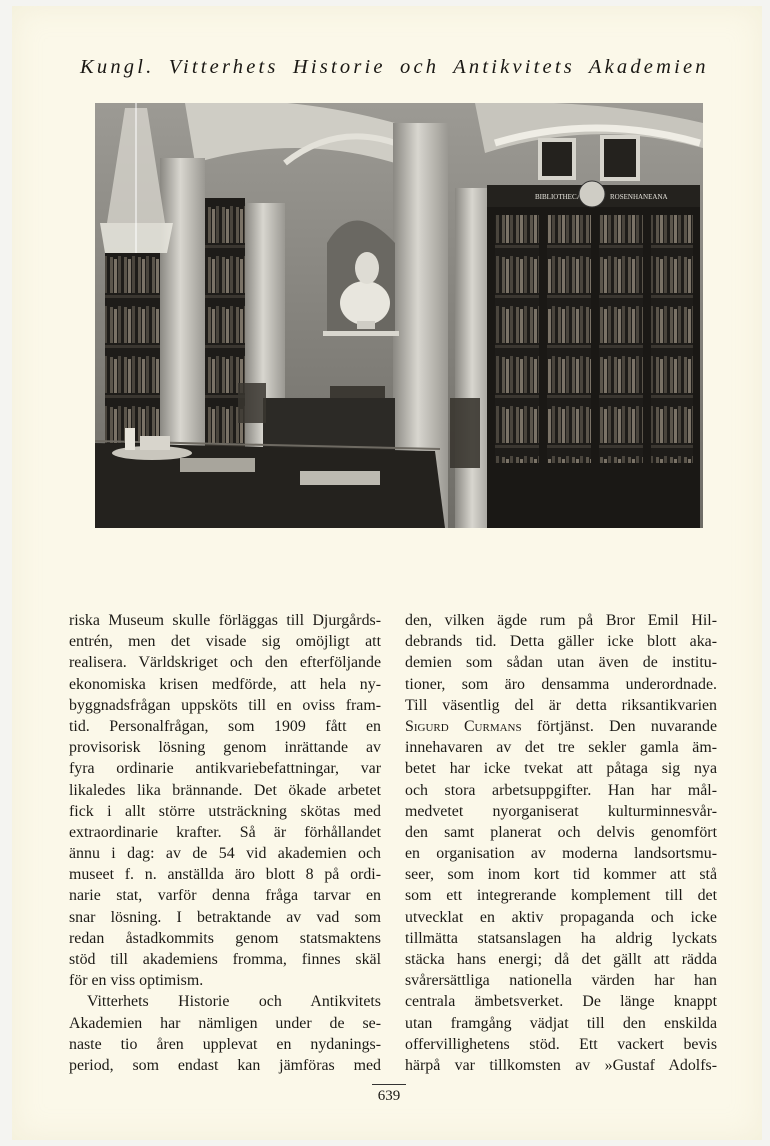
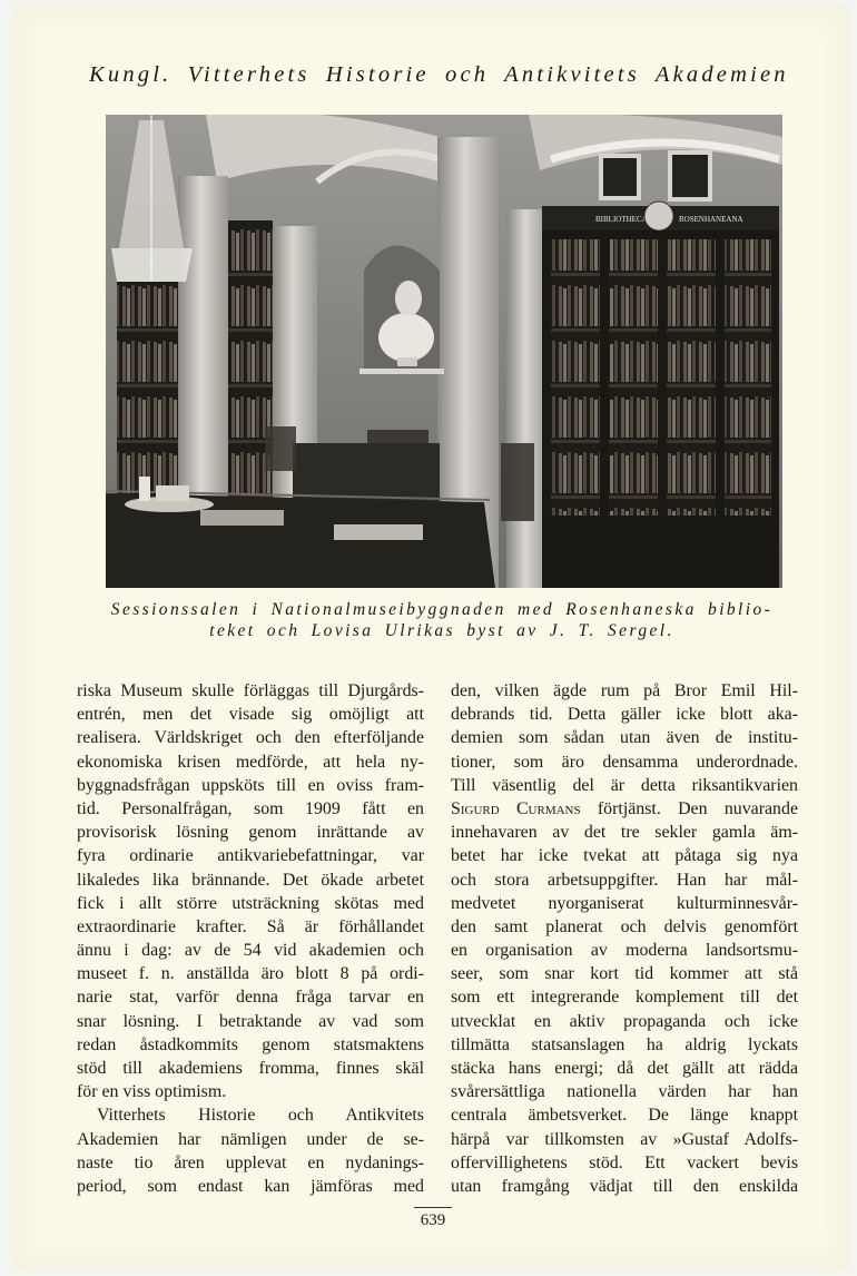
  Kungl. Vitterhets Historie och Antikvitets Akademien
  BIBLIOTHEC
  ROSENHANEANA
+ Sessionssalen i Nationalmuseibyggnaden med Rosenhaneska biblio-
+ teket och Lovisa Ulrikas byst av J. T. Sergel.
  riska Museum skulle förläggas till Djurgårds-
  entrén, men det visade sig omöjligt att
  realisera. Världskriget och den efterföljande
  ekonomiska krisen medförde, att hela ny-
  byggnadsfrågan uppsköts till en oviss fram-
  tid. Personalfrågan, som 1909 fått en
  provisorisk lösning genom inrättande av
  fyra ordinarie antikvariebefattningar, var
  likaledes lika brännande. Det ökade arbetet
  fick i allt större utsträckning skötas med
  extraordinarie krafter. Så är förhållandet
  ännu i dag: av de 54 vid akademien och
  museet f. n. anställda äro blott 8 på ordi-
  narie stat, varför denna fråga tarvar en
  snar lösning. I betraktande av vad som
  redan åstadkommits genom statsmaktens
  stöd till akademiens fromma, finnes skäl
  för en viss optimism.
  Vitterhets Historie och Antikvitets
  Akademien har nämligen under de se-
  naste tio åren upplevat en nydanings-
  period, som endast kan jämföras med
  den, vilken ägde rum på Bror Emil Hil-
  debrands tid. Detta gäller icke blott aka-
  demien som sådan utan även de institu-
  tioner, som äro densamma underordnade.
  Till väsentlig del är detta riksantikvarien
  Sigurd Curmans förtjänst. Den nuvarande
  innehavaren av det tre sekler gamla äm-
  betet har icke tvekat att påtaga sig nya
  och stora arbetsuppgifter. Han har mål-
  medvetet nyorganiserat kulturminnesvår-
  den samt planerat och delvis genomfört
  en organisation av moderna landsortsmu-
- seer, som inom kort tid kommer att stå
+ seer, som snar kort tid kommer att stå
  som ett integrerande komplement till det
  utvecklat en aktiv propaganda och icke
  tillmätta statsanslagen ha aldrig lyckats
  stäcka hans energi; då det gällt att rädda
  svårersättliga nationella värden har han
  centrala ämbetsverket. De länge knappt
- utan framgång vädjat till den enskilda
+ härpå var tillkomsten av »Gustaf Adolfs-
  offervillighetens stöd. Ett vackert bevis
- härpå var tillkomsten av »Gustaf Adolfs-
+ utan framgång vädjat till den enskilda
  639
